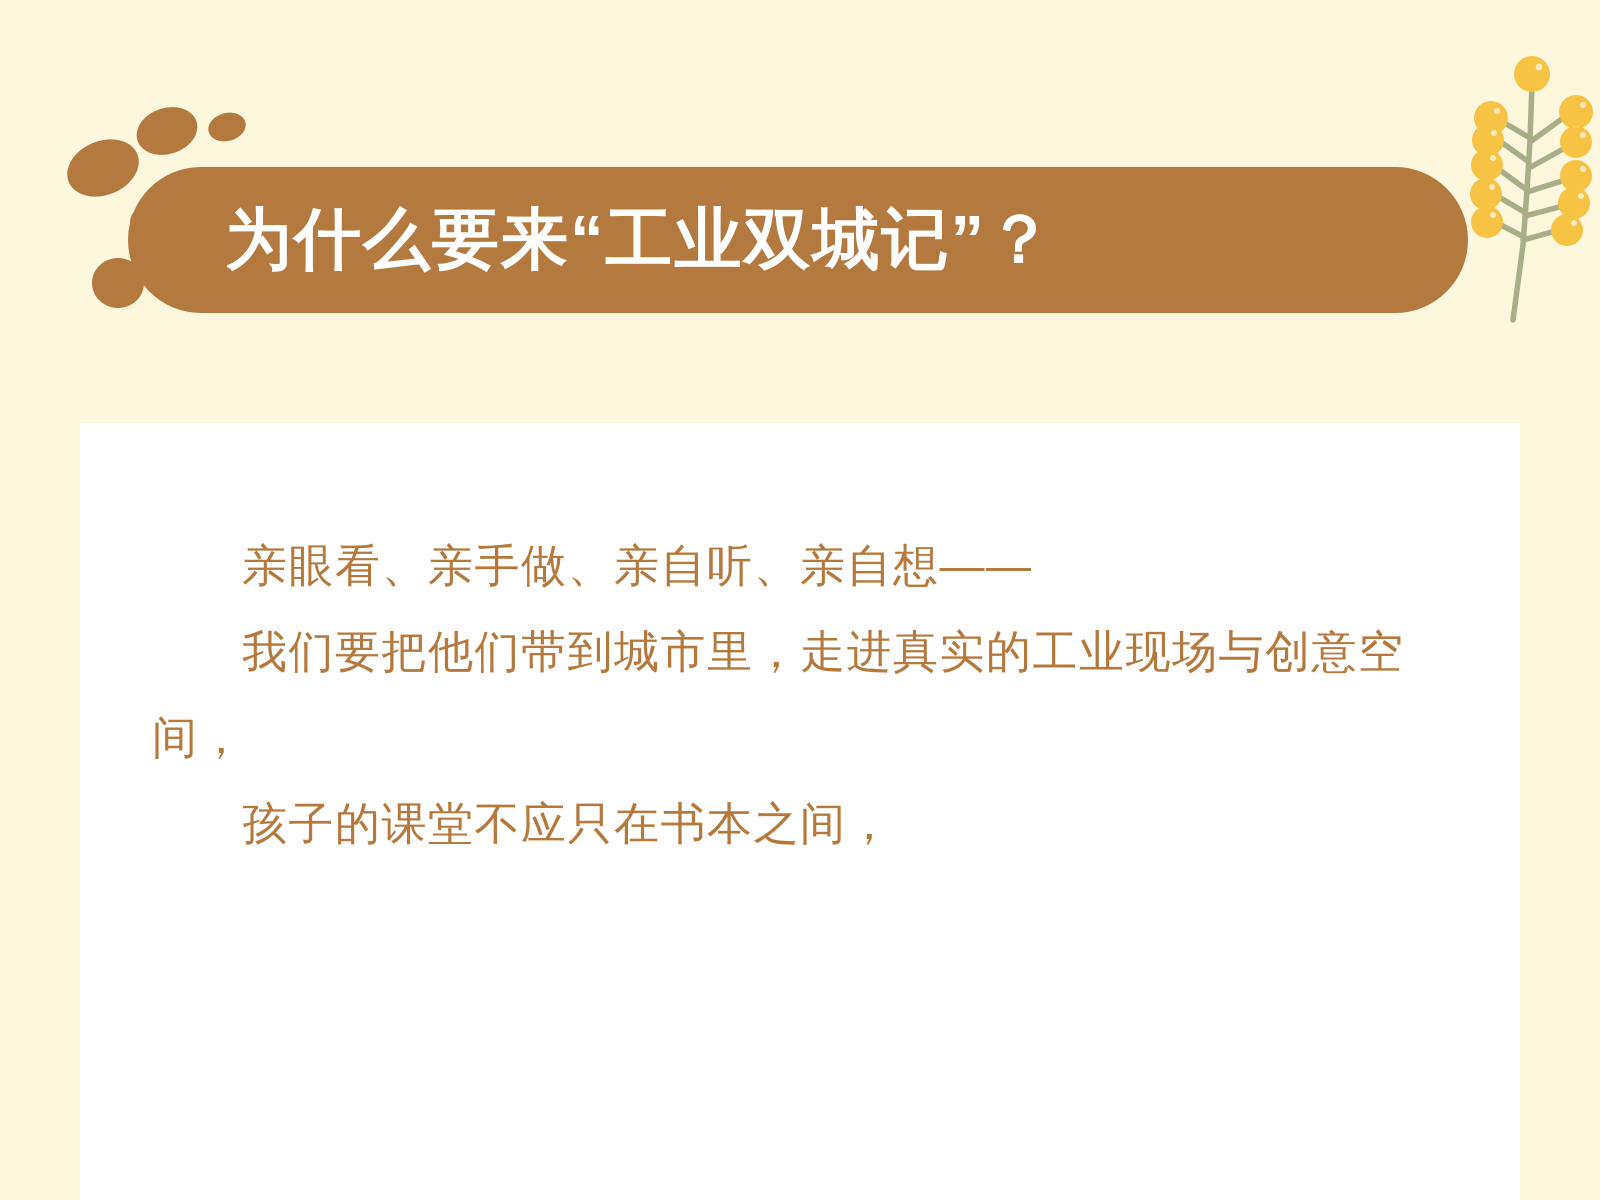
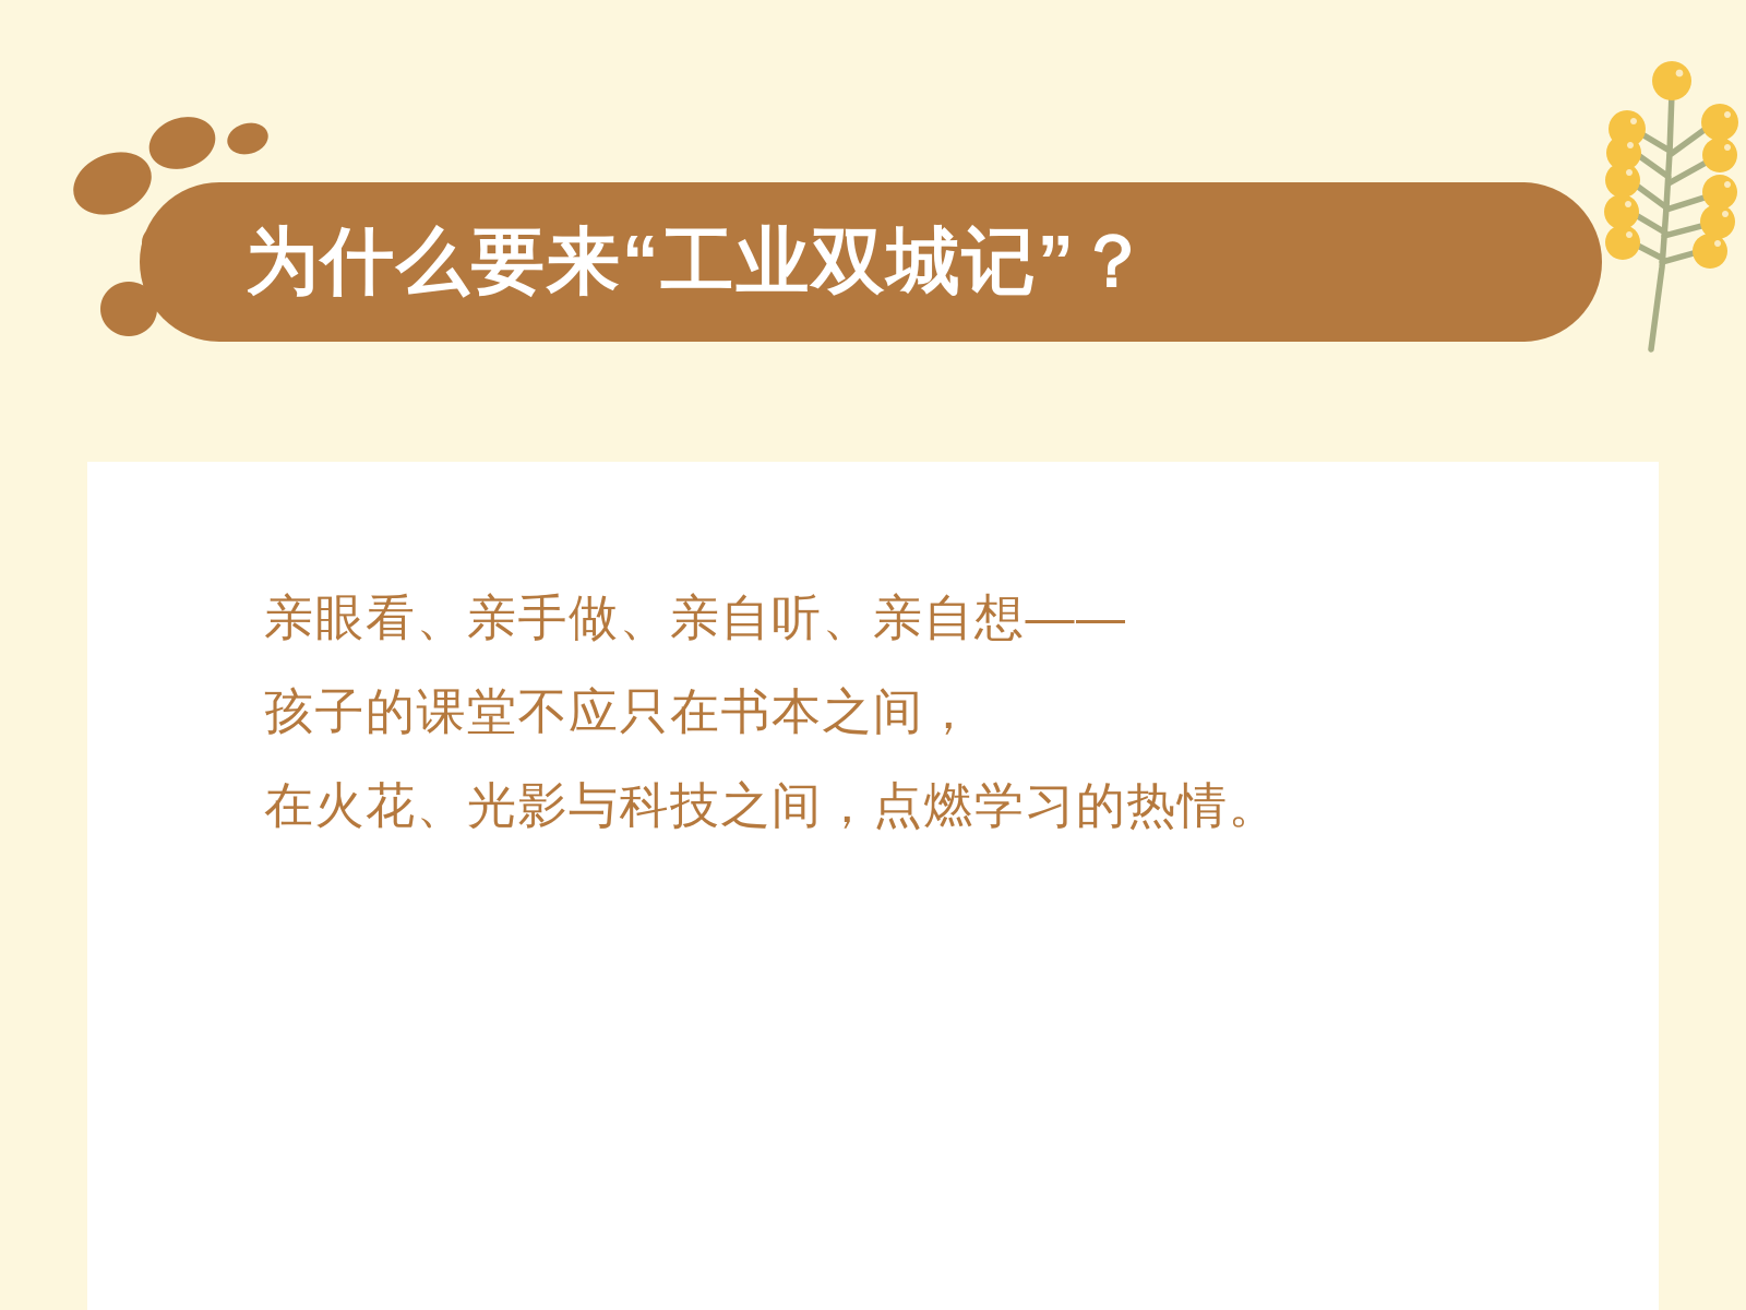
  为什么要来“工业双城记”？
  亲眼看、亲手做、亲自听、亲自想——
- 我们要把他们带到城市里，走进真实的工业现场与创意空间，
  孩子的课堂不应只在书本之间，
+ 在火花、光影与科技之间，点燃学习的热情。
